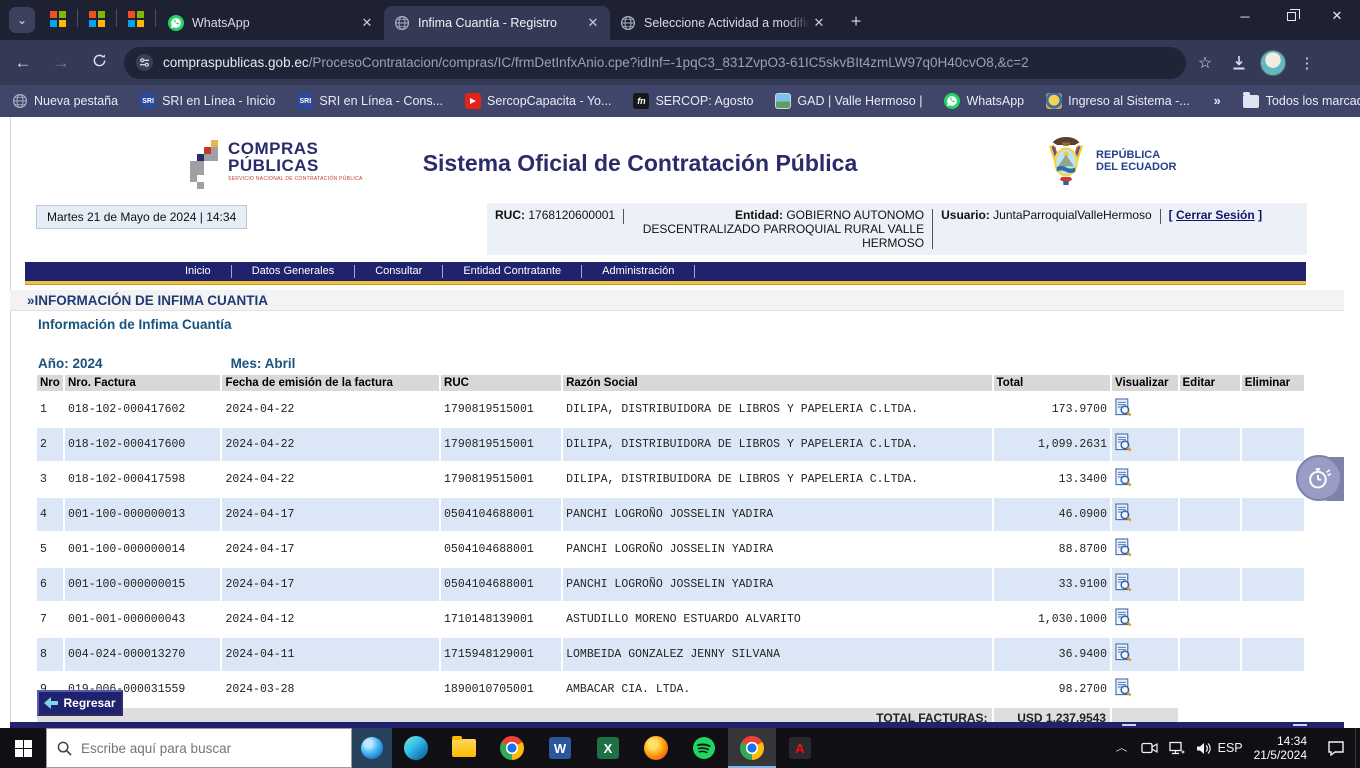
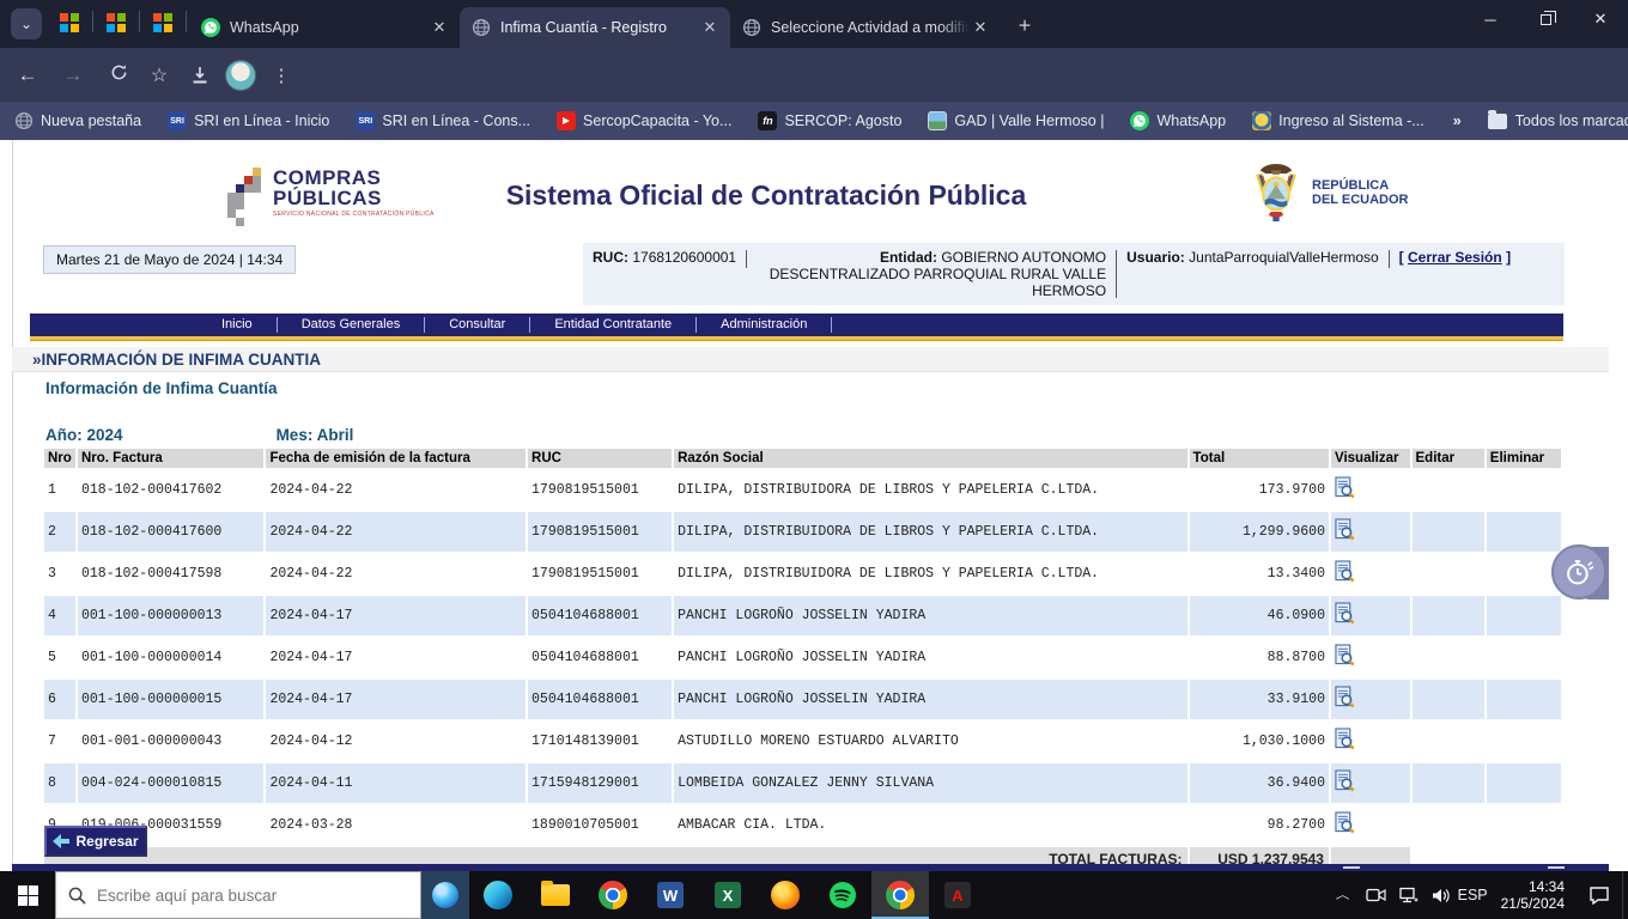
  ⌄
  WhatsApp
  ✕
  Infima Cuantía - Registro
  ✕
  Seleccione Actividad a modific
  ✕
  ＋
  ─
  ✕
  ←
  →
- compraspublicas.gob.ec/ProcesoContratacion/compras/IC/frmDetInfxAnio.cpe?idInf=-1pqC3_831ZvpO3-61IC5skvBIt4zmLW97q0H40cvO8,&c=2
  ☆
  ⋮
  Nueva pestaña
  SRI en Línea - Inicio
  SRI en Línea - Cons...
  SercopCapacita - Yo...
  fn
  SERCOP: Agosto
  GAD | Valle Hermoso |
  WhatsApp
  Ingreso al Sistema -...
  »
  Todos los marca
  COMPRAS
  PÚBLICAS
  Sistema Oficial de Contratación Pública
  REPÚBLICA
  DEL ECUADOR
  Martes 21 de Mayo de 2024 | 14:34
  RUC: 1768120600001
  Entidad: GOBIERNO AUTONOMO DESCENTRALIZADO PARROQUIAL RURAL VALLE HERMOSO
  Usuario: JuntaParroquialValleHermoso
  [ Cerrar Sesión ]
  Inicio
  Datos Generales
  Consultar
  Entidad Contratante
  Administración
  »INFORMACIÓN DE INFIMA CUANTIA
  Información de Infima Cuantía
  Año: 2024
  Mes: Abril
  Nro	Nro. Factura	Fecha de emisión de la factura	RUC	Razón Social	Total	Visualizar	Editar	Eliminar
  1	018-102-000417602	2024-04-22	1790819515001	DILIPA, DISTRIBUIDORA DE LIBROS Y PAPELERIA C.LTDA.	173.9700
- 2	018-102-000417600	2024-04-22	1790819515001	DILIPA, DISTRIBUIDORA DE LIBROS Y PAPELERIA C.LTDA.	1,099.2631
+ 2	018-102-000417600	2024-04-22	1790819515001	DILIPA, DISTRIBUIDORA DE LIBROS Y PAPELERIA C.LTDA.	1,299.9600
  3	018-102-000417598	2024-04-22	1790819515001	DILIPA, DISTRIBUIDORA DE LIBROS Y PAPELERIA C.LTDA.	13.3400
  4	001-100-000000013	2024-04-17	0504104688001	PANCHI LOGROÑO JOSSELIN YADIRA	46.0900
  5	001-100-000000014	2024-04-17	0504104688001	PANCHI LOGROÑO JOSSELIN YADIRA	88.8700
  6	001-100-000000015	2024-04-17	0504104688001	PANCHI LOGROÑO JOSSELIN YADIRA	33.9100
  7	001-001-000000043	2024-04-12	1710148139001	ASTUDILLO MORENO ESTUARDO ALVARITO	1,030.1000
- 8	004-024-000013270	2024-04-11	1715948129001	LOMBEIDA GONZALEZ JENNY SILVANA	36.9400
+ 8	004-024-000010815	2024-04-11	1715948129001	LOMBEIDA GONZALEZ JENNY SILVANA	36.9400
  	000031559	2024-03-28	1890010705001	AMBACAR CIA. LTDA.	98.2700
  TOTAL FACTURAS:	USD 1,237.9543
  Regresar
  Escribe aquí para buscar
  W
  X
  A
  ︿
  ESP
  14:34
  21/5/2024
